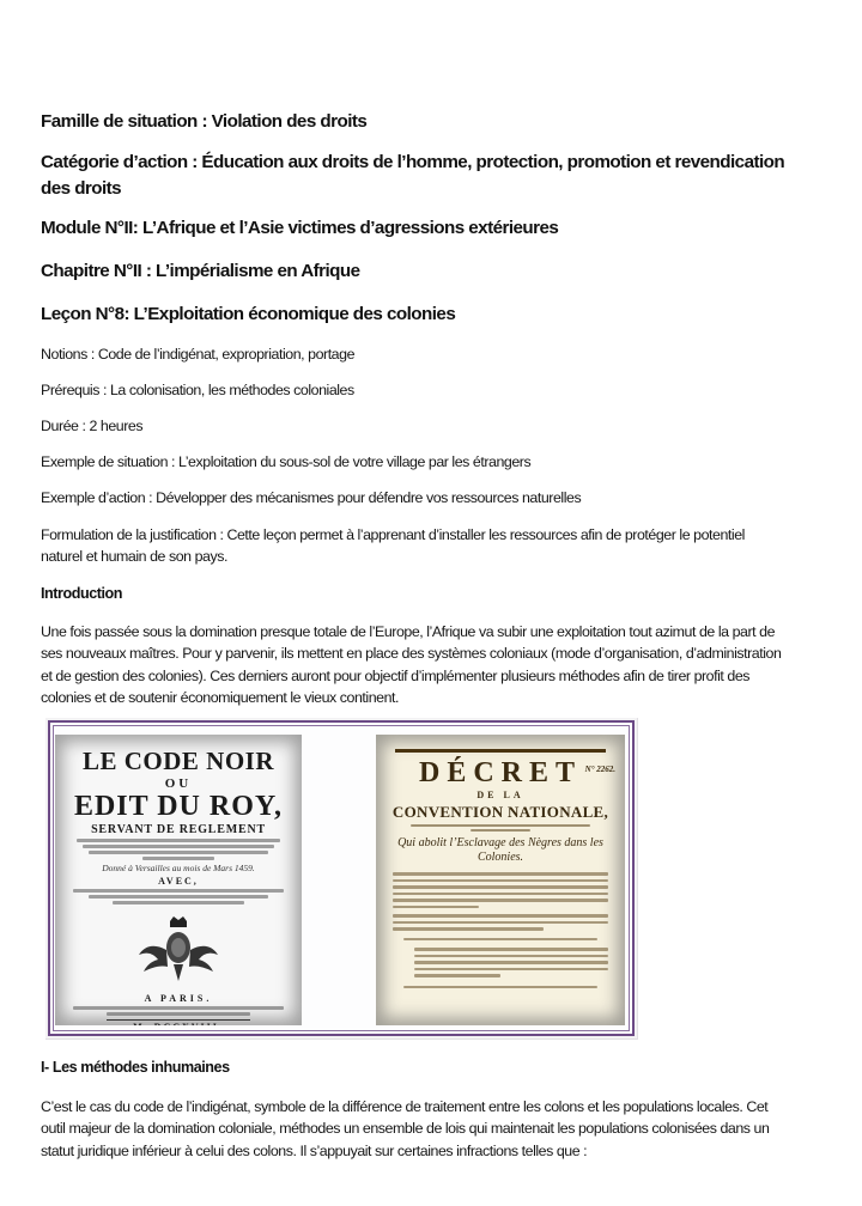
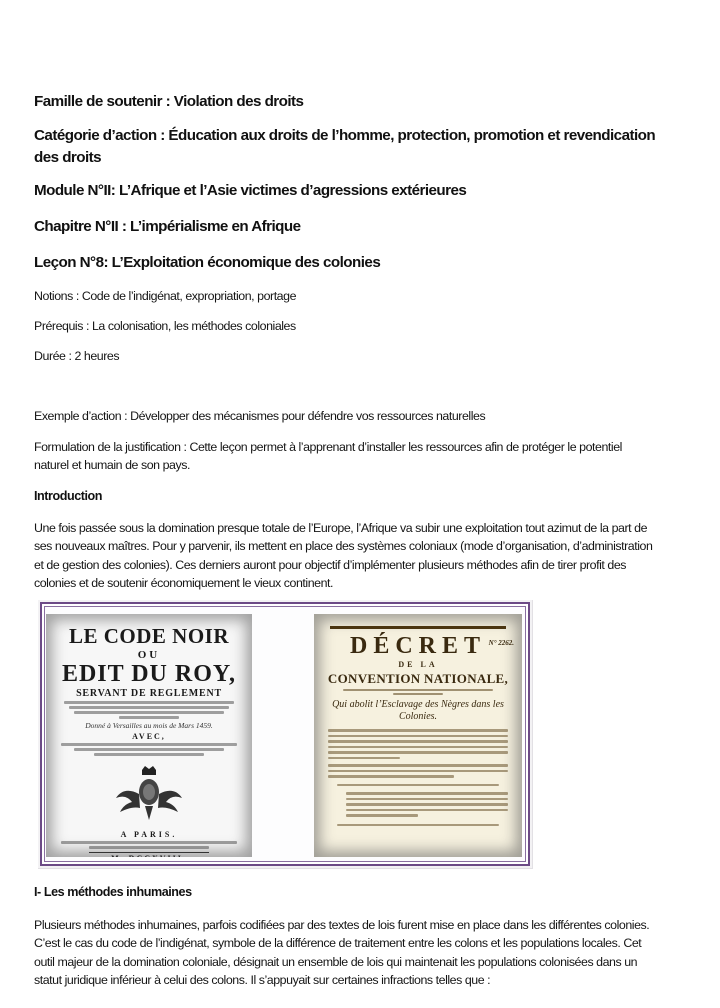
- Famille de situation : Violation des droits
+ Famille de soutenir : Violation des droits
  Catégorie d’action : Éducation aux droits de l’homme, protection, promotion et revendication
  des droits
  Module N°II: L’Afrique et l’Asie victimes d’agressions extérieures
  Chapitre N°II : L’impérialisme en Afrique
  Leçon N°8: L’Exploitation économique des colonies
  Notions : Code de l’indigénat, expropriation, portage
  Prérequis : La colonisation, les méthodes coloniales
  Durée : 2 heures
- Exemple de situation : L’exploitation du sous-sol de votre village par les étrangers
  Exemple d’action : Développer des mécanismes pour défendre vos ressources naturelles
  Formulation de la justification : Cette leçon permet à l’apprenant d’installer les ressources afin de protéger le potentiel
  naturel et humain de son pays.
  Introduction
  Une fois passée sous la domination presque totale de l’Europe, l’Afrique va subir une exploitation tout azimut de la part de
  ses nouveaux maîtres. Pour y parvenir, ils mettent en place des systèmes coloniaux (mode d’organisation, d’administration
  et de gestion des colonies). Ces derniers auront pour objectif d’implémenter plusieurs méthodes afin de tirer profit des
  colonies et de soutenir économiquement le vieux continent.
  LE CODE NOIR
  OU
  EDIT DU ROY,
  SERVANT DE REGLEMENT
  Donné à Versailles au mois de Mars 1459.
  AVEC,
  A PARIS.
  DÉCRET
  N° 2262.
  DE LA
  CONVENTION NATIONALE,
  Qui abolit l’Esclavage des Nègres dans les Colonies.
  I- Les méthodes inhumaines
+ Plusieurs méthodes inhumaines, parfois codifiées par des textes de lois furent mise en place dans les différentes colonies.
  C’est le cas du code de l’indigénat, symbole de la différence de traitement entre les colons et les populations locales. Cet
- outil majeur de la domination coloniale, méthodes un ensemble de lois qui maintenait les populations colonisées dans un
+ outil majeur de la domination coloniale, désignait un ensemble de lois qui maintenait les populations colonisées dans un
  statut juridique inférieur à celui des colons. Il s’appuyait sur certaines infractions telles que :
